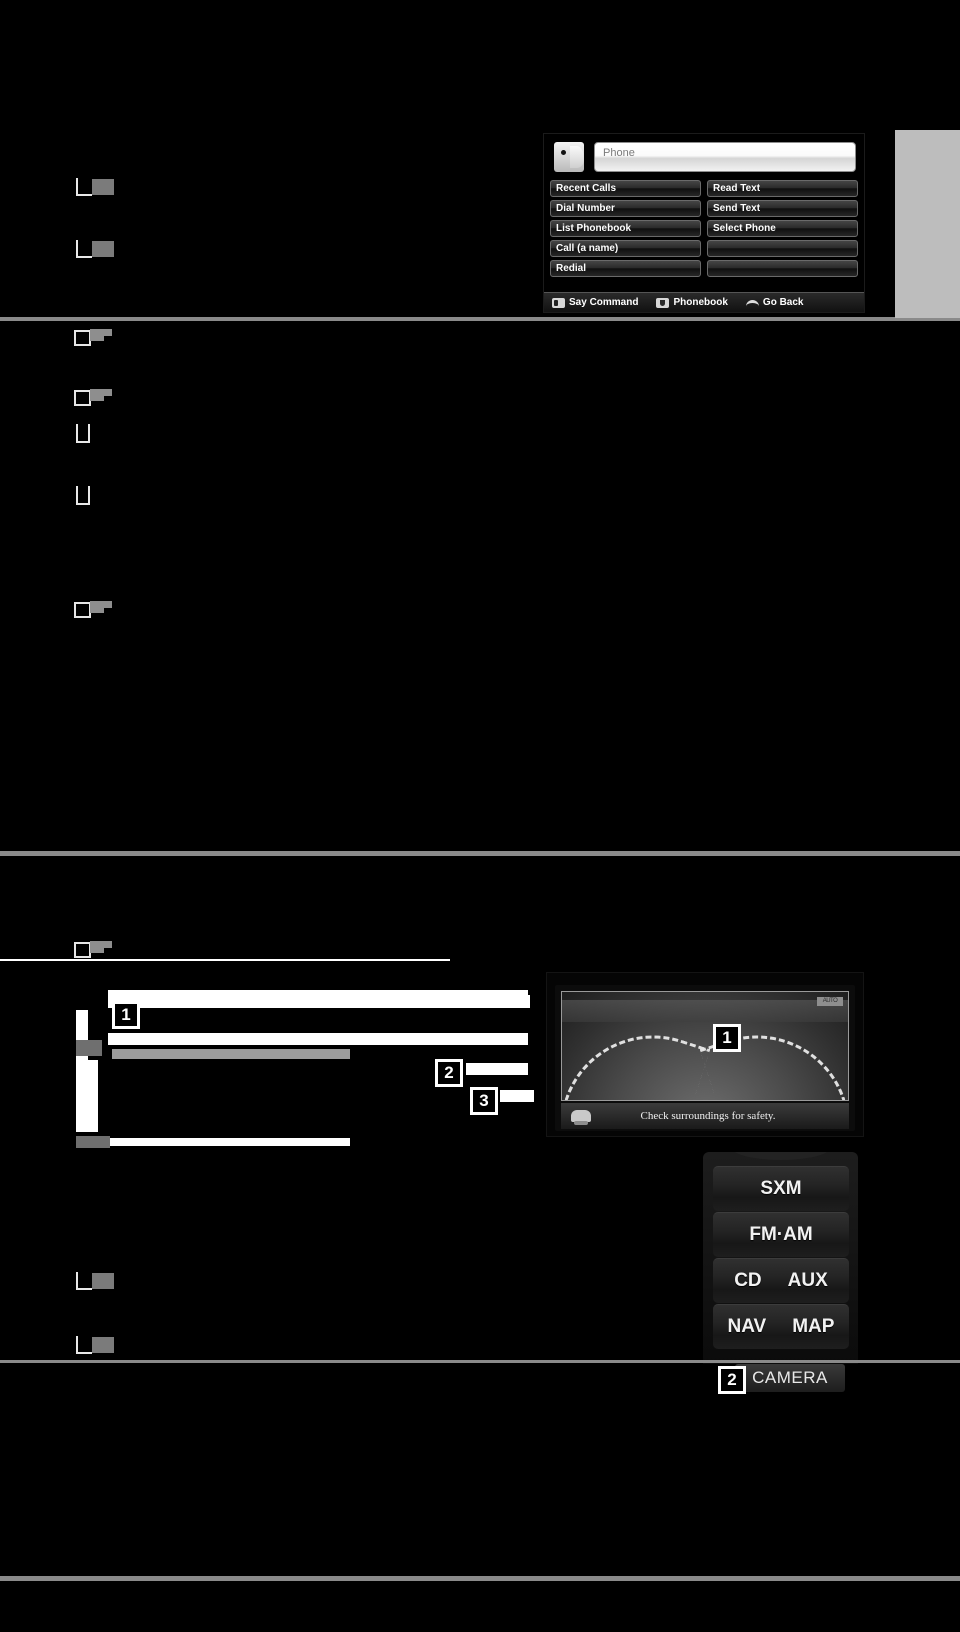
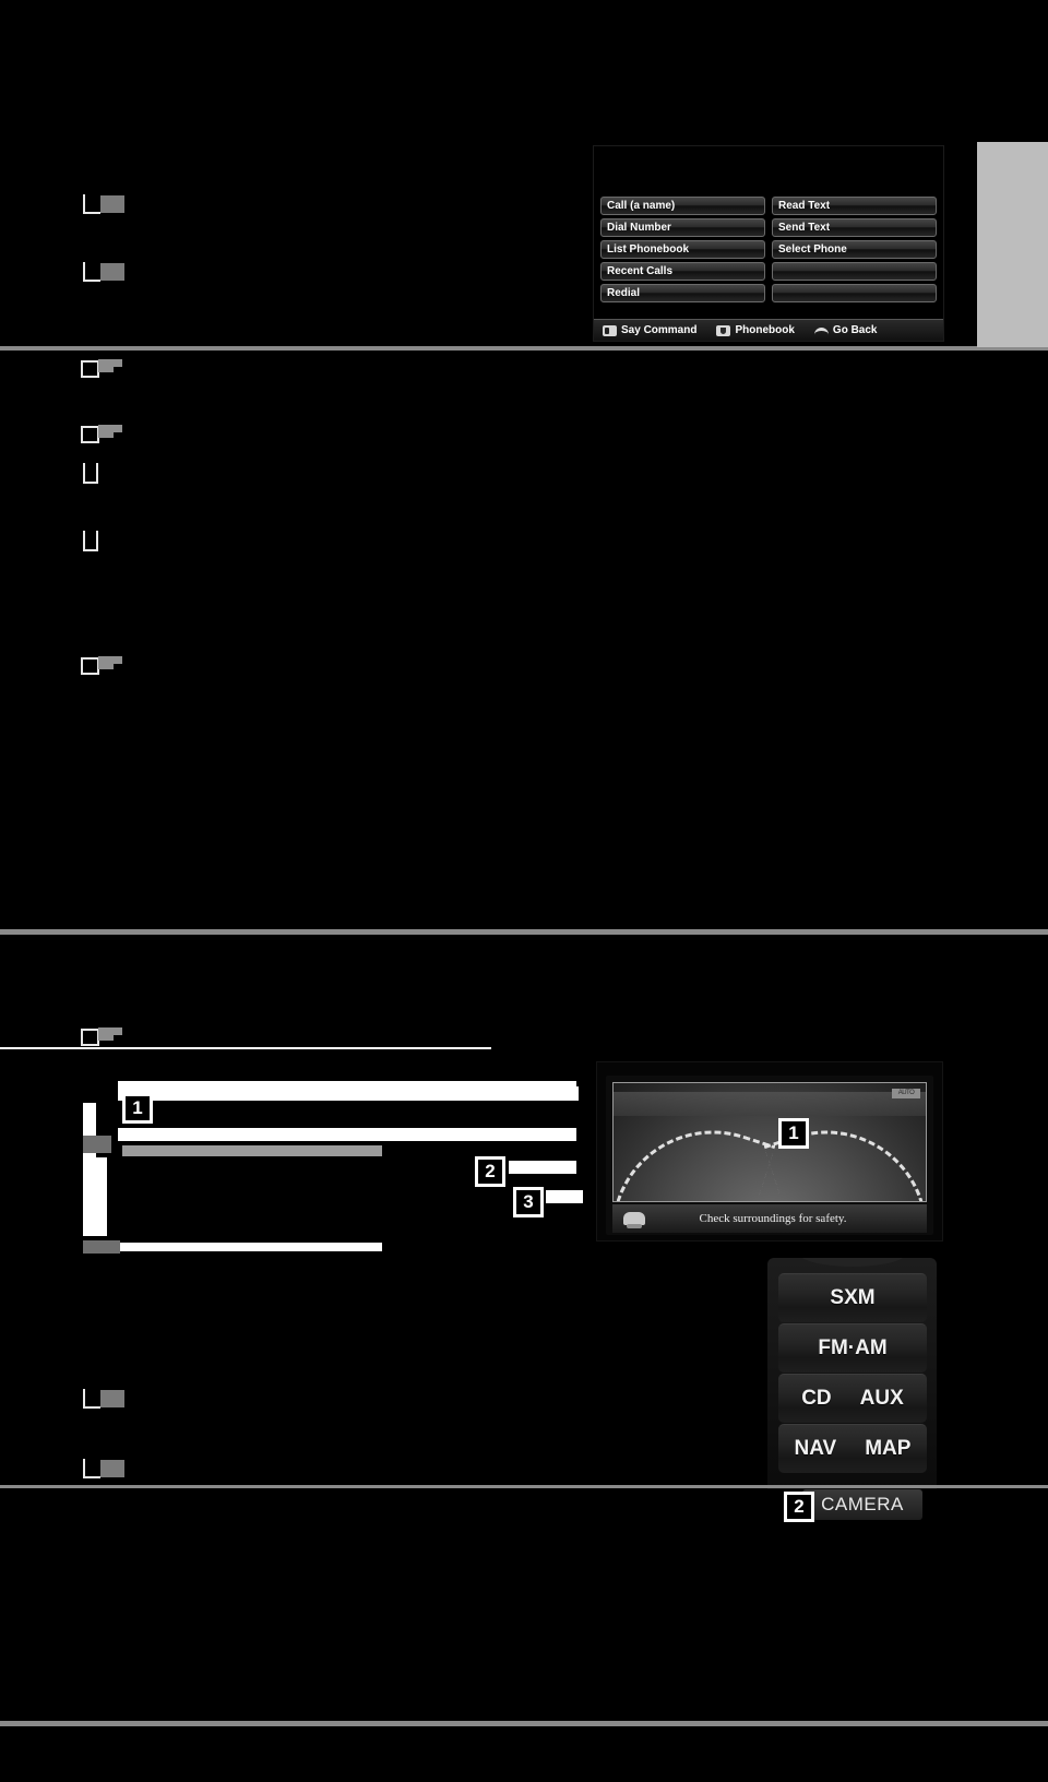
- Phone
- Recent Calls
+ Call (a name)
  Read Text
  Dial Number
  Send Text
  List Phonebook
  Select Phone
- Call (a name)
+ Recent Calls
  Redial
  Say Command
  Phonebook
  Go Back
  1
  2
  3
  1
  Check surroundings for safety.
  SXM
  FM·AM
  CD
  AUX
  NAV
  MAP
  CAMERA
  2
